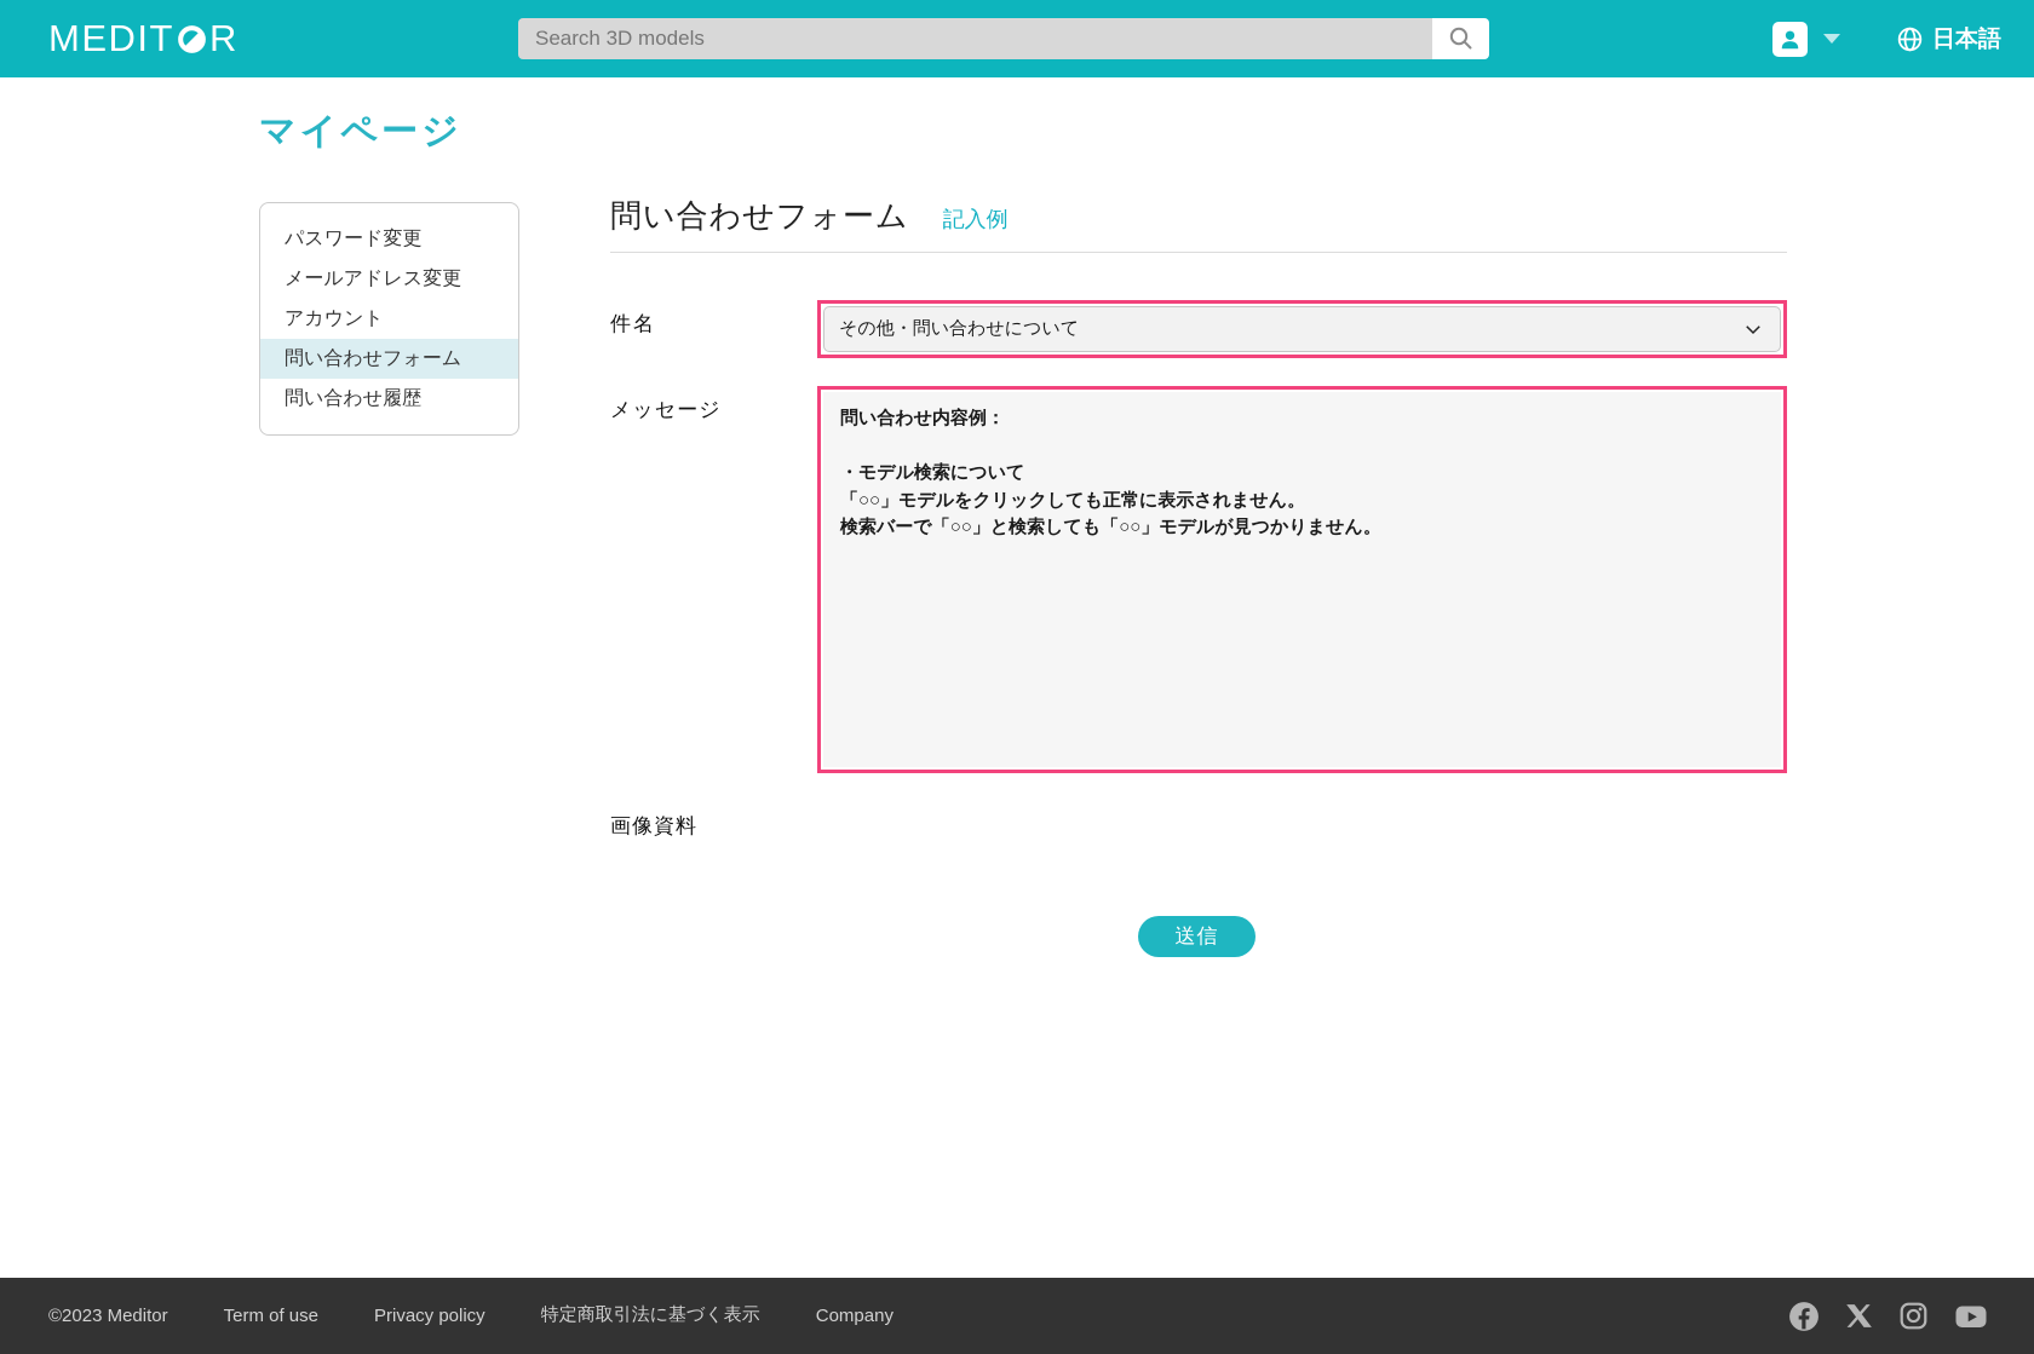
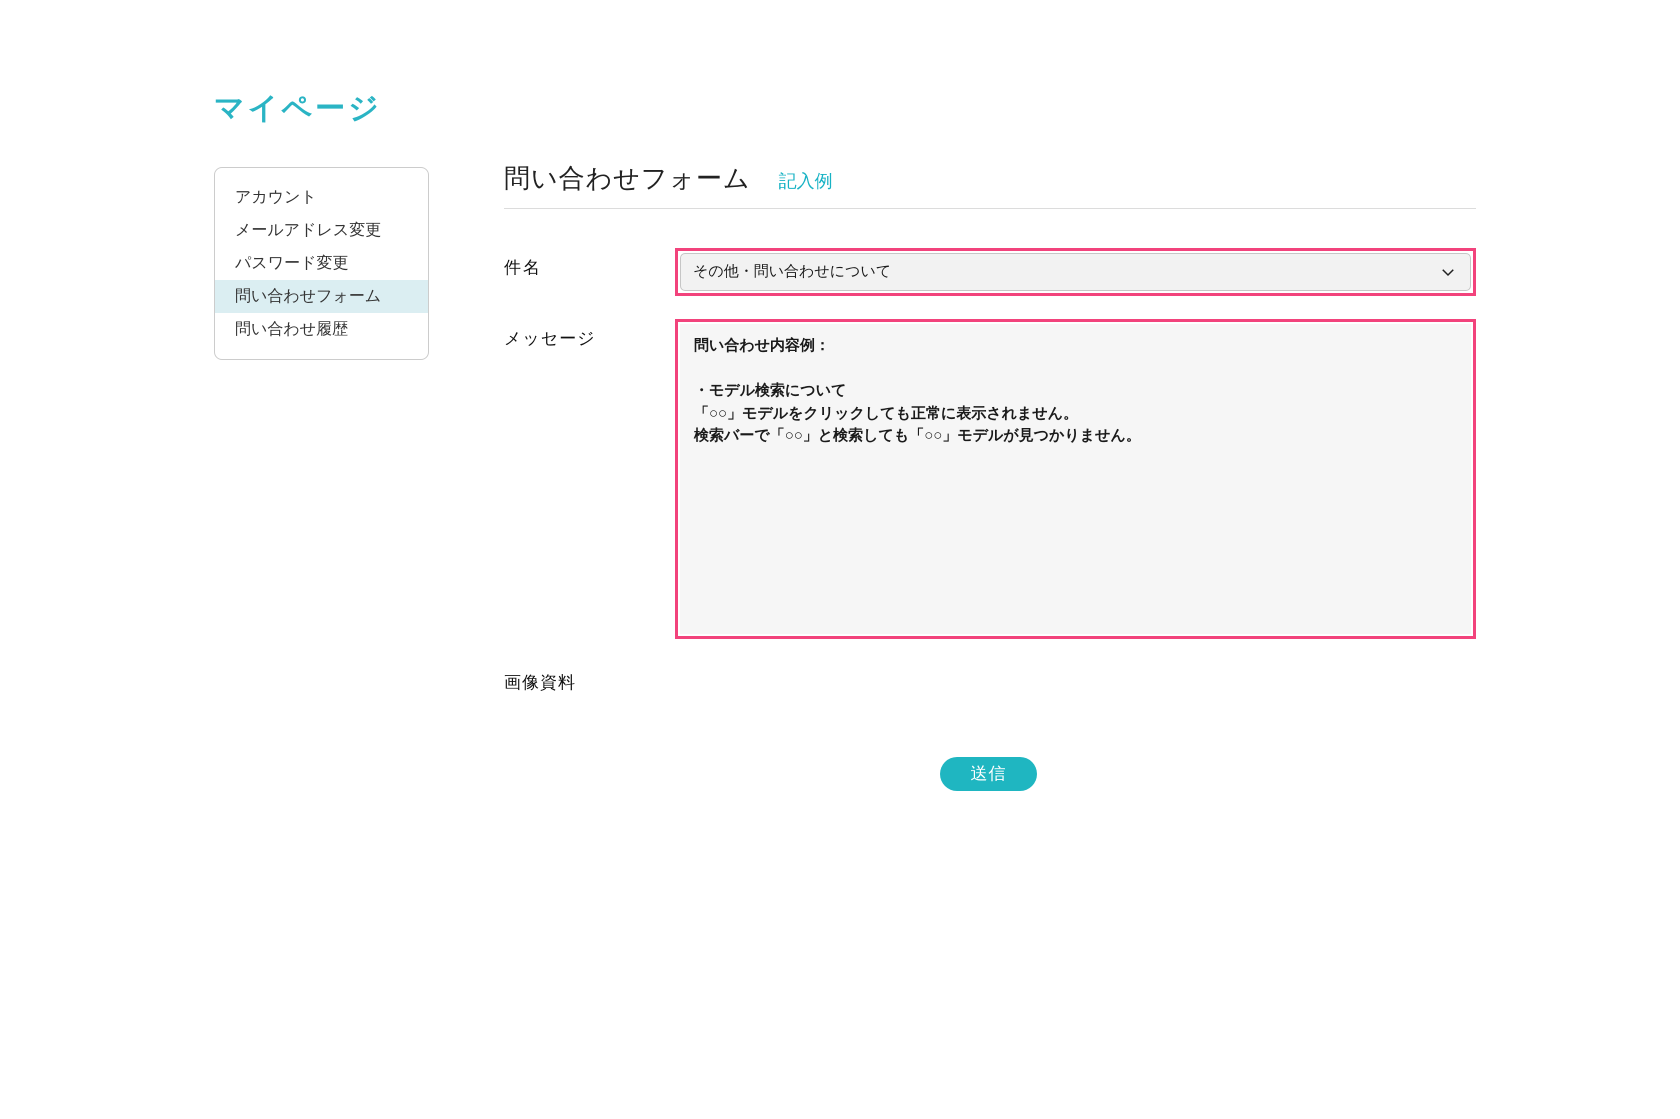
- MEDIT
- R
- Search 3D models
- 日本語
  マイページ
- パスワード変更
+ アカウント
  メールアドレス変更
- アカウント
+ パスワード変更
  問い合わせフォーム
  問い合わせ履歴
  問い合わせフォーム
  記入例
  件名
  その他・問い合わせについて
  メッセージ
  問い合わせ内容例：
  ・モデル検索について
  「○○」モデルをクリックしても正常に表示されません。
  検索バーで「○○」と検索しても「○○」モデルが見つかりません。
  画像資料
  送信
- ©2023 Meditor
- Term of use
- Privacy policy
- 特定商取引法に基づく表示
- Company
